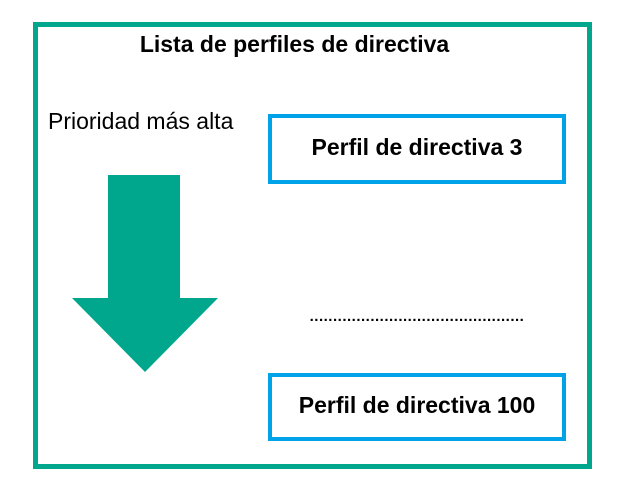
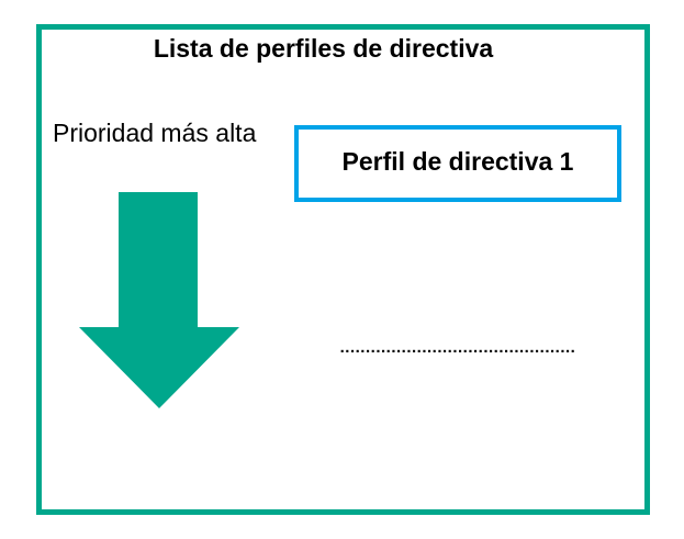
  Lista de perfiles de directiva
  Prioridad más alta
- Perfil de directiva 3
+ Perfil de directiva 1
  ..............................................
- Perfil de directiva 100
